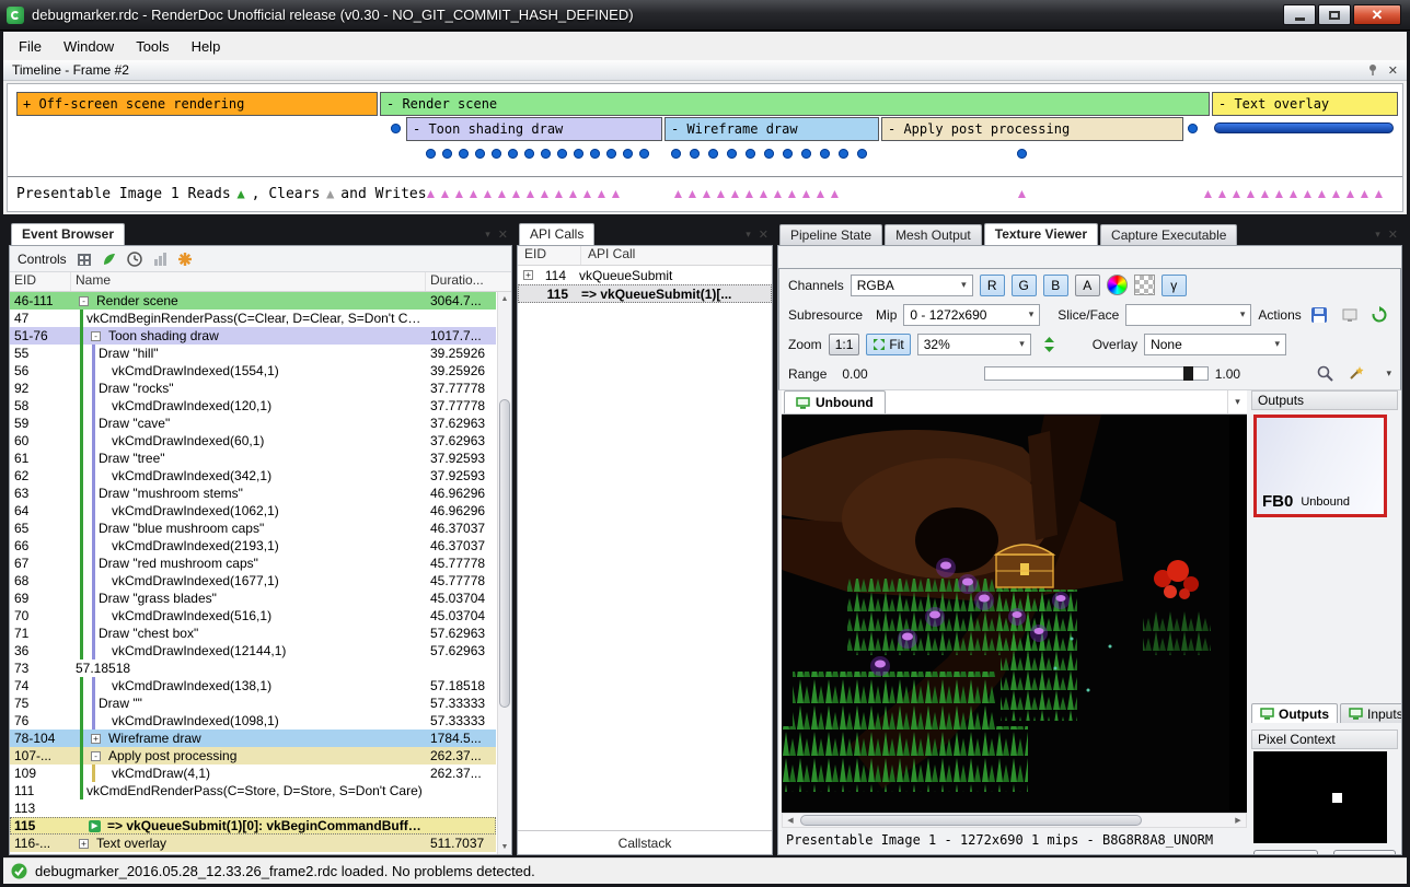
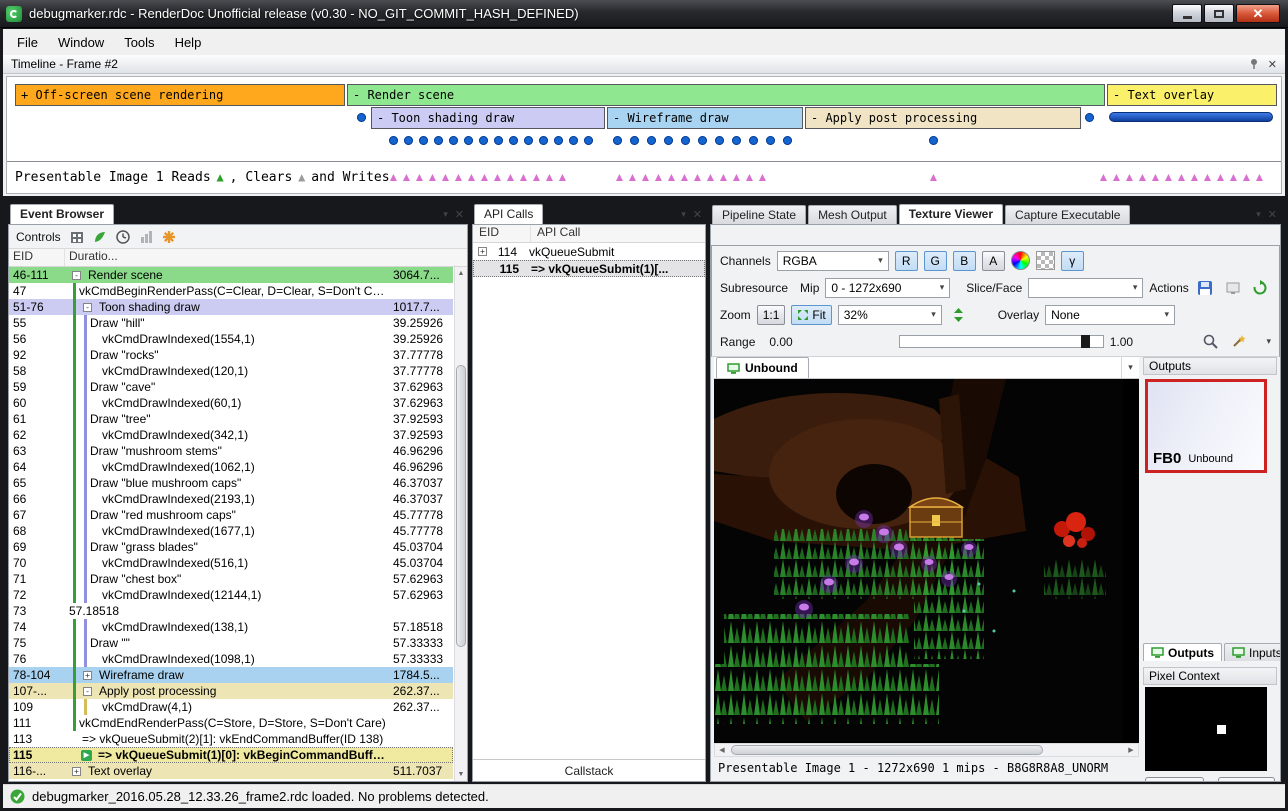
  debugmarker.rdc - RenderDoc Unofficial release (v0.30 - NO_GIT_COMMIT_HASH_DEFINED)
  ✕
  File
  Window
  Tools
  Help
  Timeline - Frame #2
  ✕
  + Off-screen scene rendering
  - Render scene
  - Text overlay
  - Toon shading draw
  - Wireframe draw
  - Apply post processing
  Presentable Image 1 Reads , Clears and Writes
  Event Browser
  ▾
  ✕
  Controls
  EID
- Name
  Duratio...
  46-111
  -
  Render scene
  3064.7...
  47
  vkCmdBeginRenderPass(C=Clear, D=Clear, S=Don't Care
  51-76
  -
  Toon shading draw
  1017.7...
  55
  Draw "hill"
  39.25926
  56
  vkCmdDrawIndexed(1554,1)
  39.25926
  92
  Draw "rocks"
  37.77778
  58
  vkCmdDrawIndexed(120,1)
  37.77778
  59
  Draw "cave"
  37.62963
  60
  vkCmdDrawIndexed(60,1)
  37.62963
  61
  Draw "tree"
  37.92593
  62
  vkCmdDrawIndexed(342,1)
  37.92593
  63
  Draw "mushroom stems"
  46.96296
  64
  vkCmdDrawIndexed(1062,1)
  46.96296
  65
  Draw "blue mushroom caps"
  46.37037
  66
  vkCmdDrawIndexed(2193,1)
  46.37037
  67
  Draw "red mushroom caps"
  45.77778
  68
  vkCmdDrawIndexed(1677,1)
  45.77778
  69
  Draw "grass blades"
  45.03704
  70
  vkCmdDrawIndexed(516,1)
  45.03704
  71
  Draw "chest box"
  57.62963
- 36
+ 72
  vkCmdDrawIndexed(12144,1)
  57.62963
  73
  57.18518
  74
  vkCmdDrawIndexed(138,1)
  57.18518
  75
  Draw ""
  57.33333
  76
  vkCmdDrawIndexed(1098,1)
  57.33333
  78-104
  +
  Wireframe draw
  1784.5...
  107-...
  -
  Apply post processing
  262.37...
  109
  vkCmdDraw(4,1)
  262.37...
  111
  vkCmdEndRenderPass(C=Store, D=Store, S=Don't Care)
  113
+ => vkQueueSubmit(2)[1]: vkEndCommandBuffer(ID 138)
  115
  => vkQueueSubmit(1)[0]: vkBeginCommandBuffer(
  116-...
  +
  Text overlay
  511.7037
  API Calls
  ▾
  ✕
  EID
  API Call
  +
  114
  vkQueueSubmit
  115
  => vkQueueSubmit(1)[...
  Callstack
  Pipeline State
  Mesh Output
  Texture Viewer
  Capture Executable
  ▾
  ✕
  Channels
  RGBA
  R
  G
  B
  A
  γ
  Subresource
  Mip
  0 - 1272x690
  Slice/Face
  Actions
  Zoom
  1:1
  Fit
  32%
  Overlay
  None
  Range
  0.00
  1.00
  ▾
  Unbound
  ▾
  Presentable Image 1 - 1272x690 1 mips - B8G8R8A8_UNORM
  Outputs
  FB0
  Unbound
  Outputs
  Inputs
  Pixel Context
  debugmarker_2016.05.28_12.33.26_frame2.rdc loaded. No problems detected.
